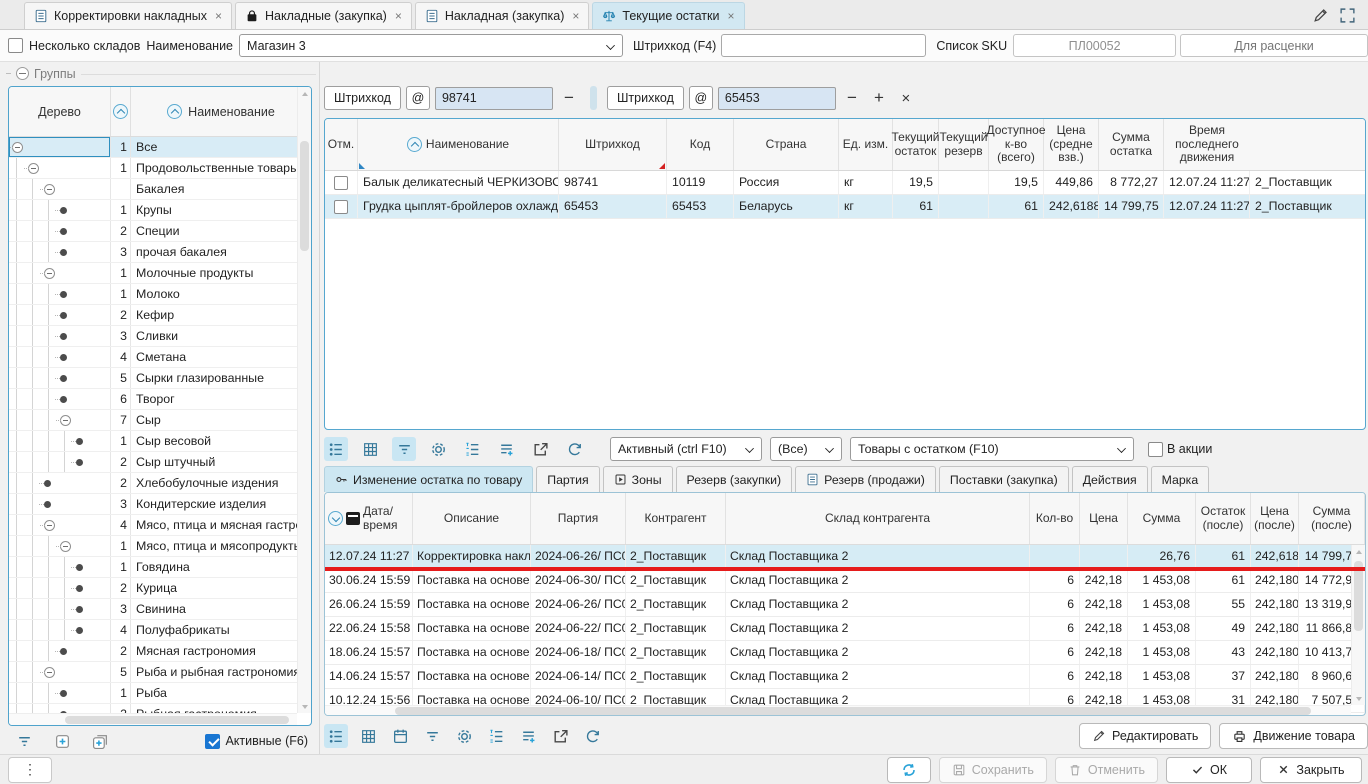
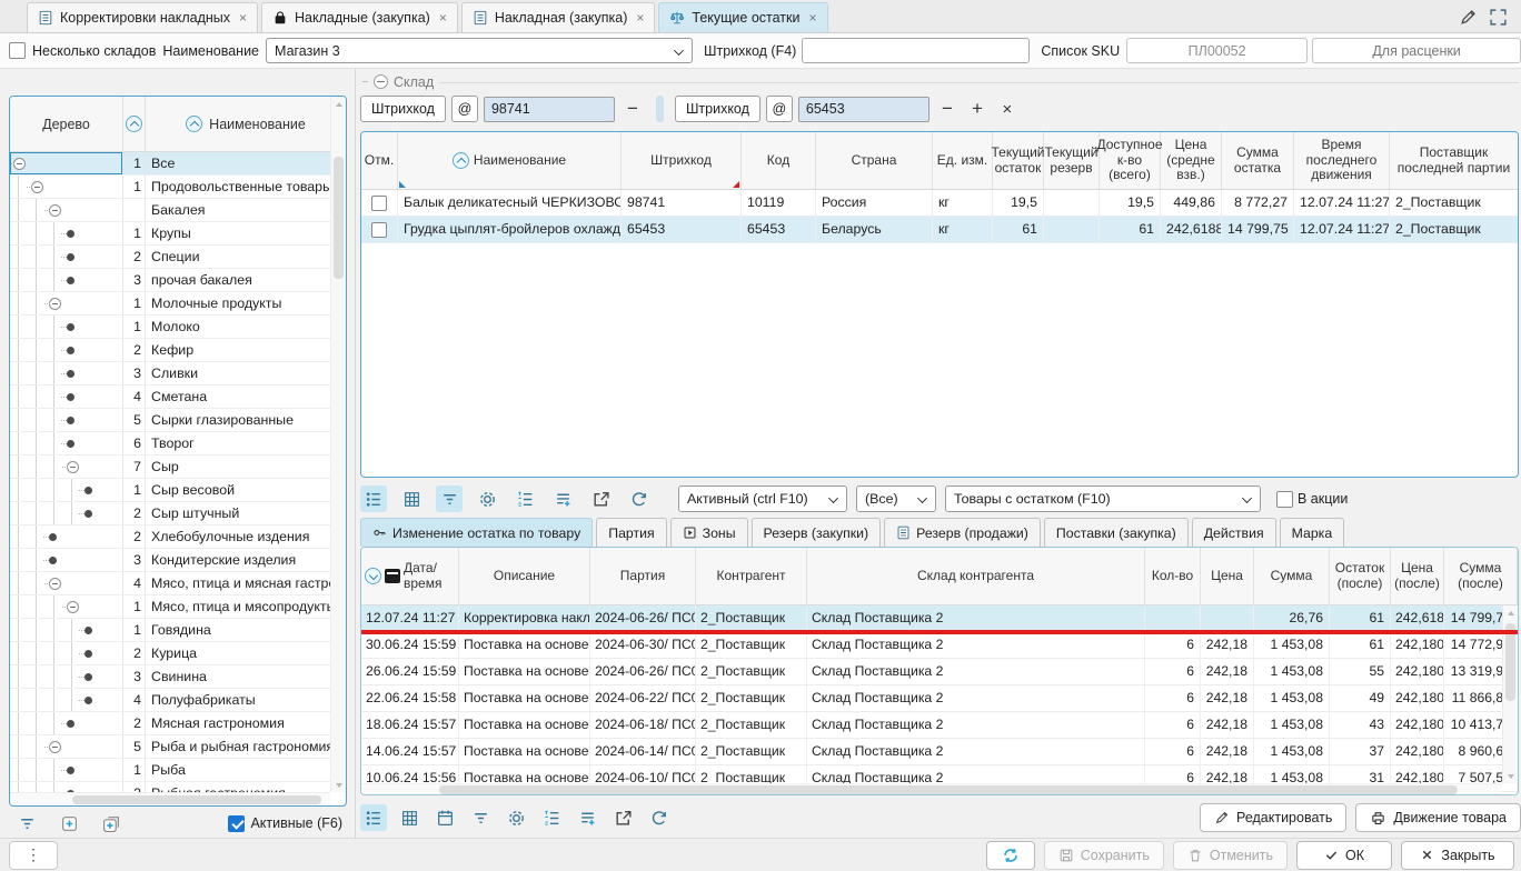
  Корректировки накладных
  ×
  Накладные (закупка)
  ×
  Накладная (закупка)
  ×
  Текущие остатки
  ×
  Несколько складов
  Наименование
  Магазин 3
  Штрихкод (F4)
  Список SKU
  ПЛ00052
  Для расценки
- Группы
  Дерево
  Наименование
  1
  Все
  1
  Продовольственные товары
  Бакалея
  1
  Крупы
  2
  Специи
  3
  прочая бакалея
  1
  Молочные продукты
  1
  Молоко
  2
  Кефир
  3
  Сливки
  4
  Сметана
  5
  Сырки глазированные
  6
  Творог
  7
  Сыр
  1
  Сыр весовой
  2
  Сыр штучный
  2
  Хлебобулочные издения
  3
  Кондитерские изделия
  4
  Мясо, птица и мясная гастр
  1
  Мясо, птица и мясопродукт
  1
  Говядина
  2
  Курица
  3
  Свинина
  4
  Полуфабрикаты
  2
  Мясная гастрономия
  5
  Рыба и рыбная гастрономи
  1
  Рыба
  Активные (F6)
+ Склад
  Штрихкод
  @
  98741
  −
  Штрихкод
  @
  65453
  −
  +
  ×
  Отм.
  Наименование
  Штрихкод
  Код
  Страна
  Ед. изм.
  Текущий остаток
  Текущий резерв
  Доступное к-во (всего)
  Цена (средне взв.)
  Сумма остатка
  Время последнего движения
+ Поставщик последней партии
  Балык деликатесный ЧЕРКИЗОВО
  98741
  10119
  Россия
  кг
  19,5
  19,5
  449,86
  8 772,27
  12.07.24 11:27
  2_Поставщик
  Грудка цыплят-бройлеров охлажд
  65453
  65453
  Беларусь
  кг
  61
  61
  242,6188
  14 799,75
  12.07.24 11:27
  2_Поставщик
  Активный (ctrl F10)
  (Все)
  Товары с остатком (F10)
  В акции
  Изменение остатка по товару
  Партия
  Зоны
  Резерв (закупки)
  Резерв (продажи)
  Поставки (закупка)
  Действия
  Марка
  Дата/ время
  Описание
  Партия
  Контрагент
  Склад контрагента
  Кол-во
  Цена
  Сумма
  Остаток (после)
  Цена (после)
  Сумма (после)
  12.07.24 11:27
  2024-06-26/ ПС0
  2_Поставщик
  Склад Поставщика 2
  26,76
  61
  242,618
  14 799,7
  30.06.24 15:59
  2024-06-30/ ПС0
  2_Поставщик
  Склад Поставщика 2
  6
  242,18
  1 453,08
  61
  242,180
  14 772,9
  26.06.24 15:59
  2024-06-26/ ПС0
  2_Поставщик
  Склад Поставщика 2
  6
  242,18
  1 453,08
  55
  242,180
  13 319,9
  22.06.24 15:58
  2024-06-22/ ПС0
  2_Поставщик
  Склад Поставщика 2
  6
  242,18
  1 453,08
  49
  242,180
  11 866,8
  18.06.24 15:57
  2024-06-18/ ПС0
  2_Поставщик
  Склад Поставщика 2
  6
  242,18
  1 453,08
  43
  242,180
  10 413,7
  14.06.24 15:57
  2024-06-14/ ПС0
  2_Поставщик
  Склад Поставщика 2
  6
  242,18
  1 453,08
  37
  242,180
  8 960,6
- 10.12.24 15:56
+ 10.06.24 15:56
  2024-06-10/ ПС0
  2_Поставщик
  Склад Поставщика 2
  6
  242,18
  1 453,08
  31
  242,180
  7 507,5
  Редактировать
  Движение товара
  ⋮
  Сохранить
  Отменить
  ОК
  Закрыть
